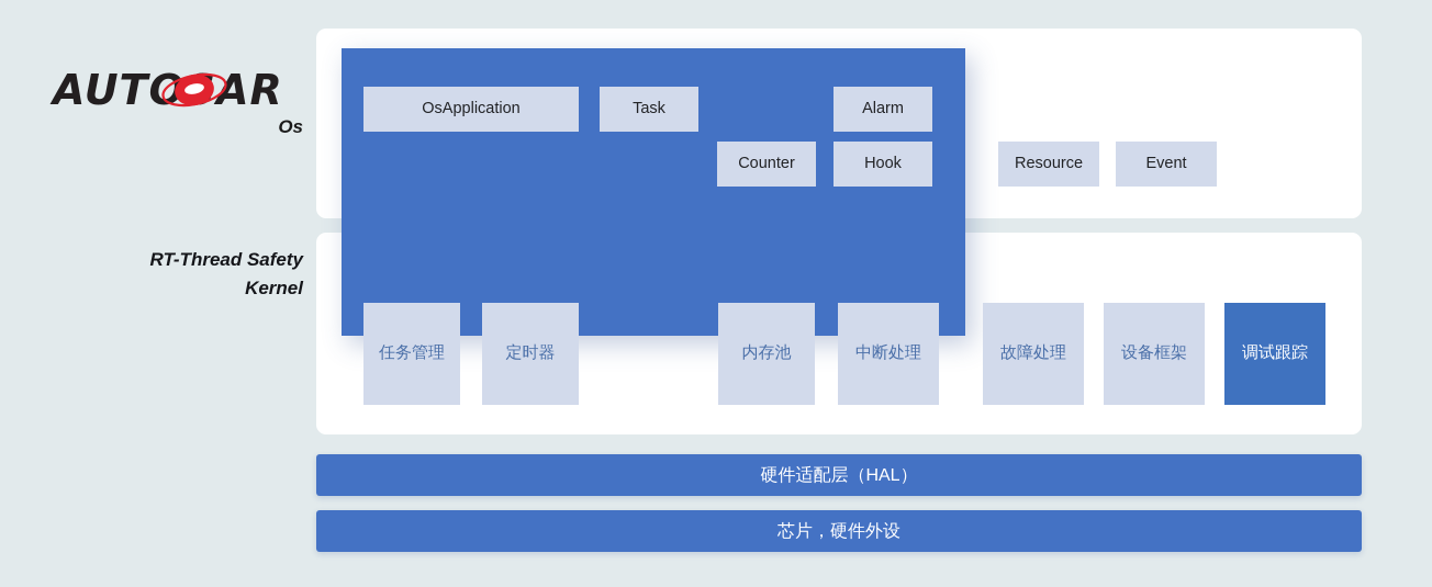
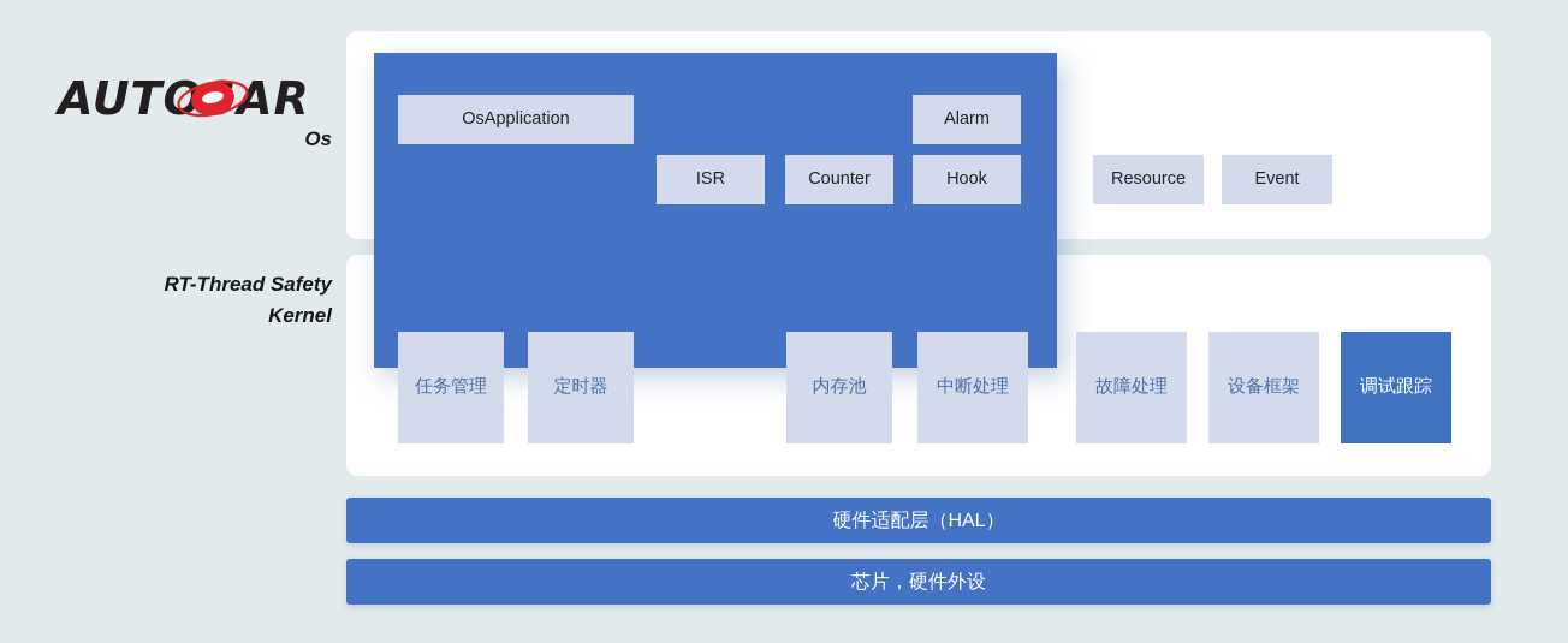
  AUTOAR
  Os
  RT-Thread Safety
  Kernel
  OsApplication
- Task
  Alarm
+ ISR
  Counter
  Hook
  Resource
  Event
  任务管理
  定时器
  内存池
  中断处理
  故障处理
  设备框架
  调试跟踪
  硬件适配层（HAL）
  芯片，硬件外设
